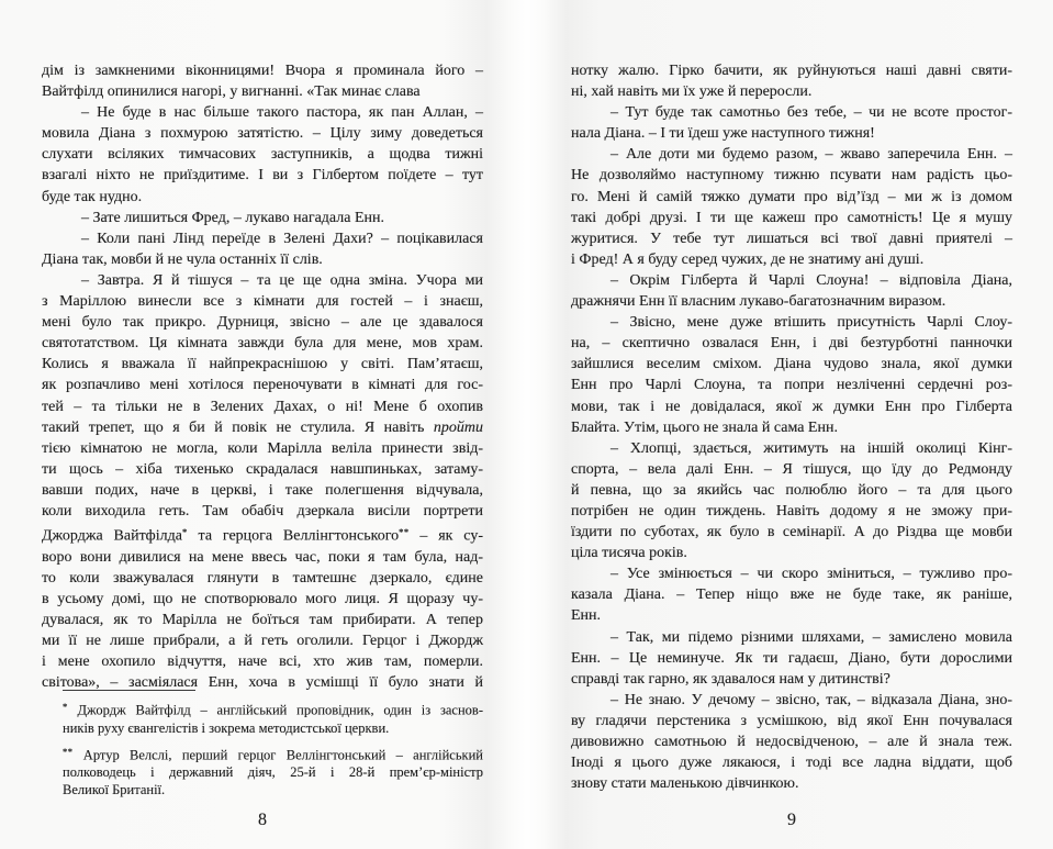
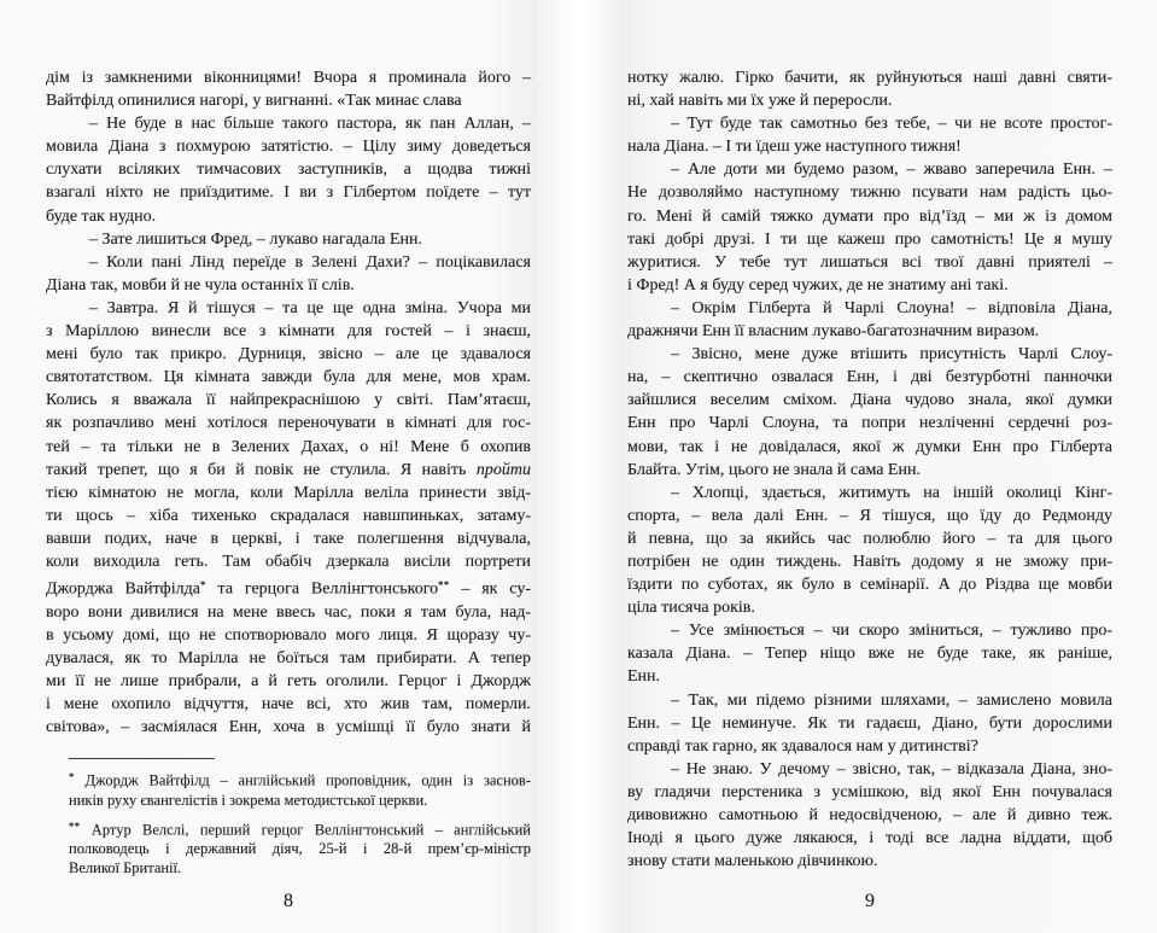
  дім із замкненими віконницями! Вчора я проминала його –
  Вайтфілд опинилися нагорі, у вигнанні. «Так минає слава
  – Не буде в нас більше такого пастора, як пан Аллан, –
  мовила Діана з похмурою затятістю. – Цілу зиму доведеться
  слухати всіляких тимчасових заступників, а щодва тижні
  взагалі ніхто не приїздитиме. І ви з Гілбертом поїдете – тут
  буде так нудно.
  – Зате лишиться Фред, – лукаво нагадала Енн.
  – Коли пані Лінд переїде в Зелені Дахи? – поцікавилася
  Діана так, мовби й не чула останніх її слів.
  – Завтра. Я й тішуся – та це ще одна зміна. Учора ми
  з Маріллою винесли все з кімнати для гостей – і знаєш,
  мені було так прикро. Дурниця, звісно – але це здавалося
  святотатством. Ця кімната завжди була для мене, мов храм.
  Колись я вважала її найпрекраснішою у світі. Пам’ятаєш,
  як розпачливо мені хотілося переночувати в кімнаті для гос-
  тей – та тільки не в Зелених Дахах, о ні! Мене б охопив
  такий трепет, що я би й повік не стулила. Я навіть пройти
  тією кімнатою не могла, коли Марілла веліла принести звід-
  ти щось – хіба тихенько скрадалася навшпиньках, затаму-
  вавши подих, наче в церкві, і таке полегшення відчувала,
  коли виходила геть. Там обабіч дзеркала висіли портрети
  Джорджа Вайтфілда* та герцога Веллінгтонського** – як су-
  воро вони дивилися на мене ввесь час, поки я там була, над-
- то коли зважувалася глянути в тамтешнє дзеркало, єдине
  в усьому домі, що не спотворювало мого лиця. Я щоразу чу-
  дувалася, як то Марілла не боїться там прибирати. А тепер
  ми її не лише прибрали, а й геть оголили. Герцог і Джордж
  і мене охопило відчуття, наче всі, хто жив там, померли.
  світова», – засміялася Енн, хоча в усмішці її було знати й
  * Джордж Вайтфілд – англійський проповідник, один із заснов-
  ників руху євангелістів і зокрема методистської церкви.
  ** Артур Велслі, перший герцог Веллінгтонський – англійський
  полководець і державний діяч, 25-й і 28-й прем’єр-міністр
  Великої Британії.
  8
  нотку жалю. Гірко бачити, як руйнуються наші давні святи-
  ні, хай навіть ми їх уже й переросли.
  – Тут буде так самотньо без тебе, – чи не всоте простог-
  нала Діана. – І ти їдеш уже наступного тижня!
  – Але доти ми будемо разом, – жваво заперечила Енн. –
  Не дозволяймо наступному тижню псувати нам радість цьо-
  го. Мені й самій тяжко думати про від’їзд – ми ж із домом
  такі добрі друзі. І ти ще кажеш про самотність! Це я мушу
  журитися. У тебе тут лишаться всі твої давні приятелі –
- і Фред! А я буду серед чужих, де не знатиму ані душі.
+ і Фред! А я буду серед чужих, де не знатиму ані такі.
  – Окрім Гілберта й Чарлі Слоуна! – відповіла Діана,
  дражнячи Енн її власним лукаво-багатозначним виразом.
  – Звісно, мене дуже втішить присутність Чарлі Слоу-
  на, – скептично озвалася Енн, і дві безтурботні панночки
  зайшлися веселим сміхом. Діана чудово знала, якої думки
  Енн про Чарлі Слоуна, та попри незліченні сердечні роз-
  мови, так і не довідалася, якої ж думки Енн про Гілберта
  Блайта. Утім, цього не знала й сама Енн.
  – Хлопці, здається, житимуть на іншій околиці Кінг-
  спорта, – вела далі Енн. – Я тішуся, що їду до Редмонду
  й певна, що за якийсь час полюблю його – та для цього
  потрібен не один тиждень. Навіть додому я не зможу при-
  їздити по суботах, як було в семінарії. А до Різдва ще мовби
  ціла тисяча років.
  – Усе змінюється – чи скоро зміниться, – тужливо про-
  казала Діана. – Тепер ніщо вже не буде таке, як раніше,
  Енн.
  – Так, ми підемо різними шляхами, – замислено мовила
  Енн. – Це неминуче. Як ти гадаєш, Діано, бути дорослими
  справді так гарно, як здавалося нам у дитинстві?
  – Не знаю. У дечому – звісно, так, – відказала Діана, зно-
  ву гладячи перстеника з усмішкою, від якої Енн почувалася
- дивовижно самотньою й недосвідченою, – але й знала теж.
+ дивовижно самотньою й недосвідченою, – але й дивно теж.
  Іноді я цього дуже лякаюся, і тоді все ладна віддати, щоб
  знову стати маленькою дівчинкою.
  9
